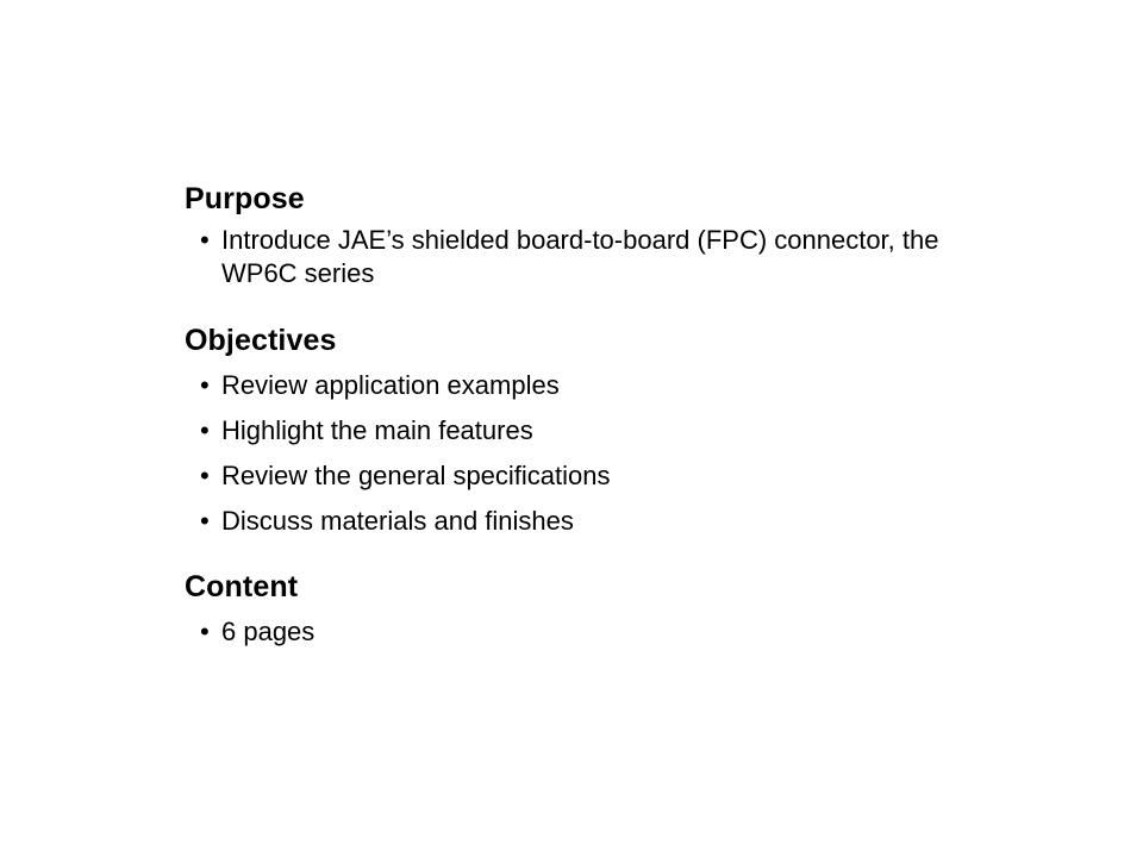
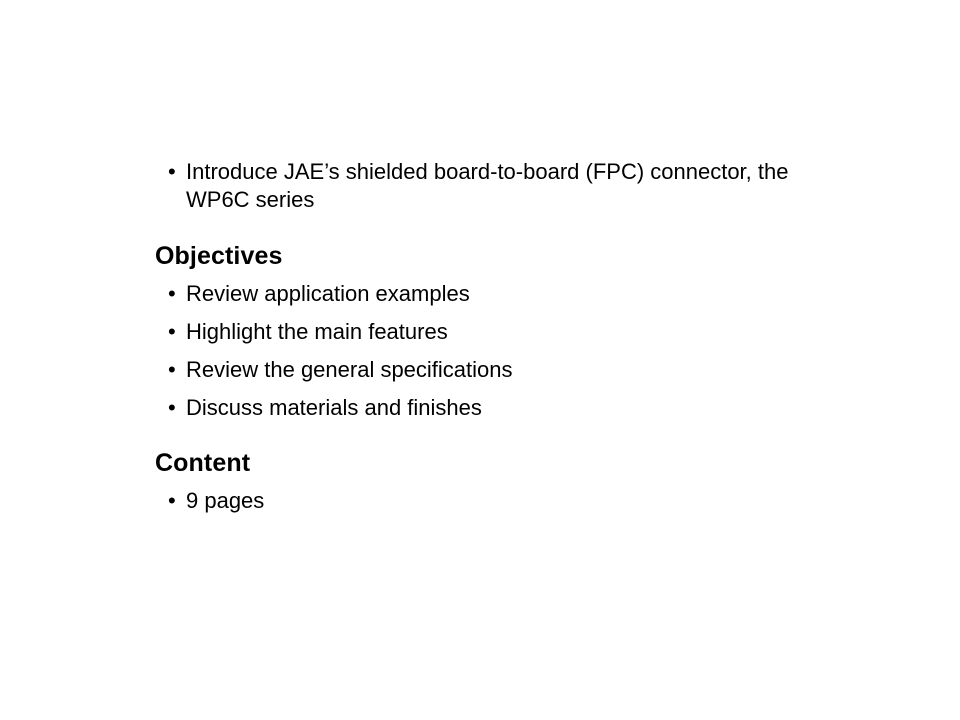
- Purpose
  •
  Introduce JAE’s shielded board-to-board (FPC) connector, the WP6C series
  Objectives
  •
  Review application examples
  •
  Highlight the main features
  •
  Review the general specifications
  •
  Discuss materials and finishes
  Content
  •
- 6 pages
+ 9 pages
